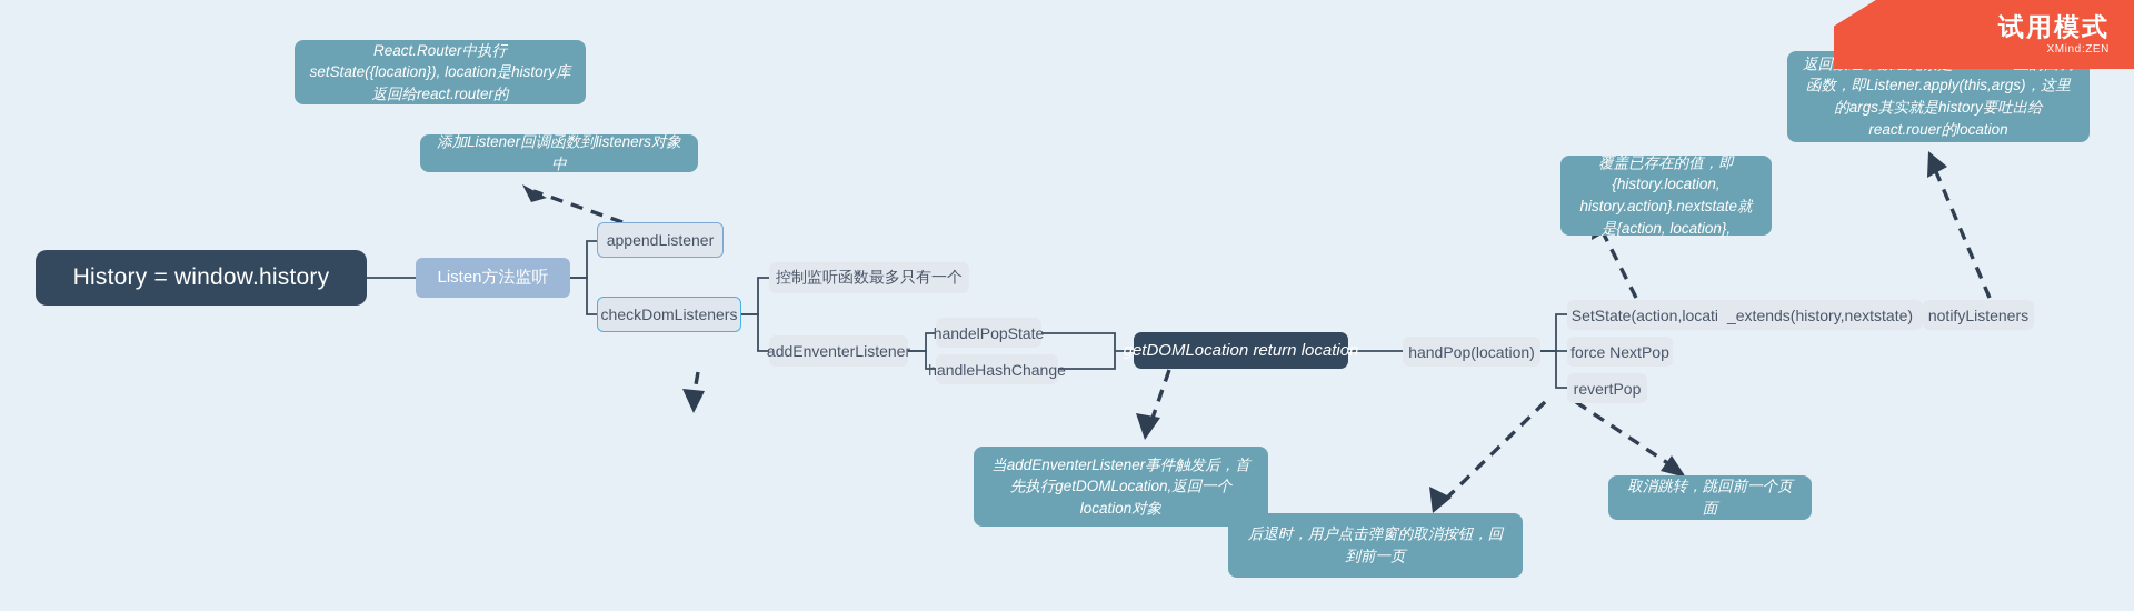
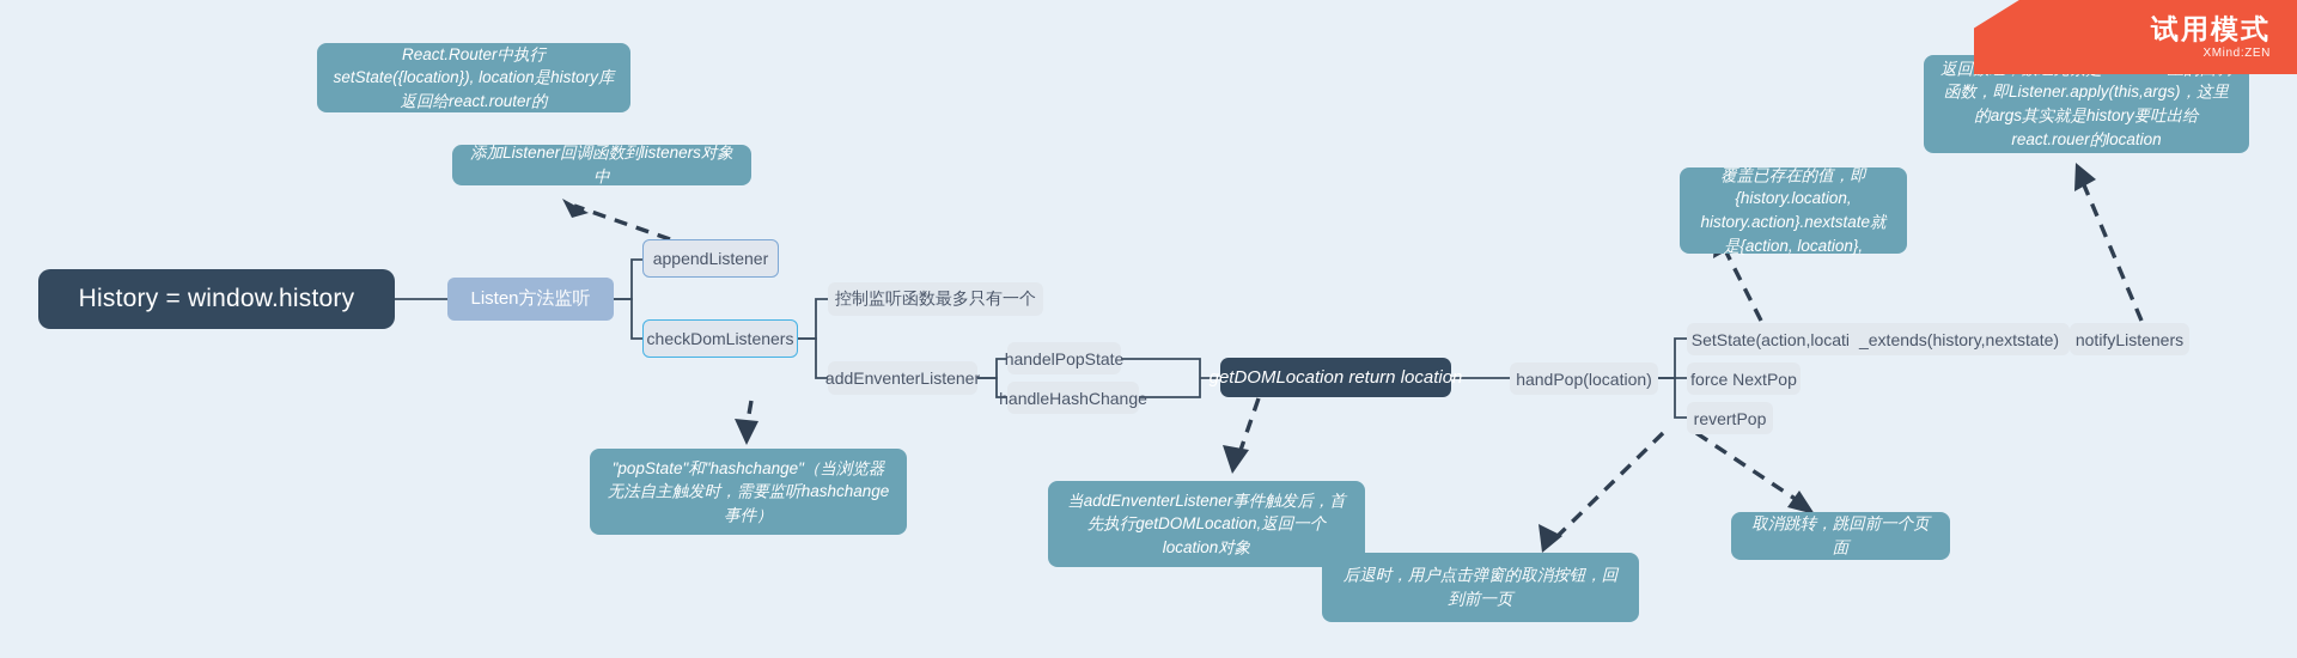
  History = window.history
  Listen方法监听
  appendListener
  checkDomListeners
  控制监听函数最多只有一个
  addEnventerListener
  handelPopState
  handleHashChange
  getDOMLocation return location
  handPop(location)
  SetState(action,locat
  force NextPop
  revertPop
  _extends(history,nextstate)
  notifyListeners
  React.Router中执行setState({location}), location是history库返回给react.router的
  添加Listener回调函数到listeners对象中
  返回函数，即Listener.apply(this,args)，这里的args其实就是history要吐出给react.rouer的location
  覆盖已存在的值，即{history.location, history.action}.nextstate就是{action, location},
+ "popState"和"hashchange"（当浏览器无法自主触发时，需要监听hashchange事件）
  当addEnventerListener事件触发后，首先执行getDOMLocation,返回一个location对象
  后退时，用户点击弹窗的取消按钮，回到前一页
  取消跳转，跳回前一个页面
  试用模式
  XMind:ZEN
